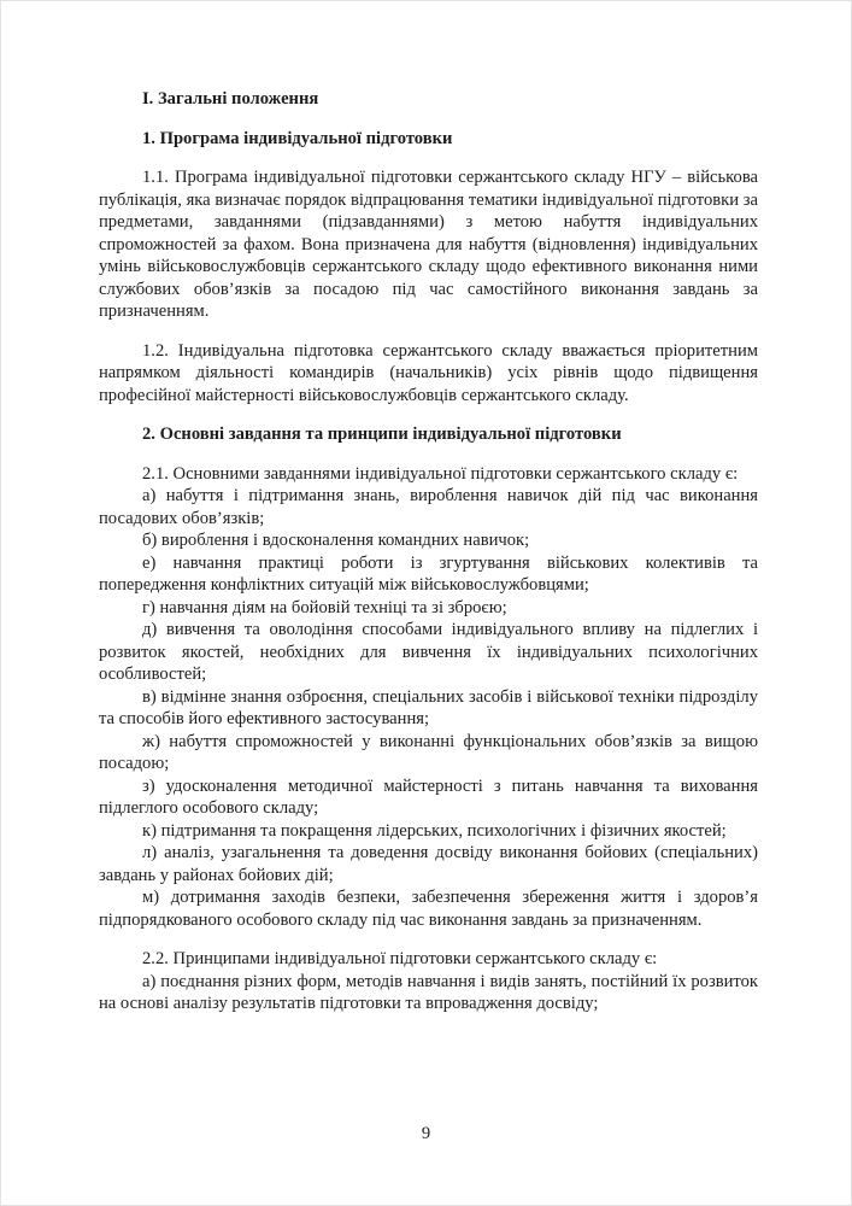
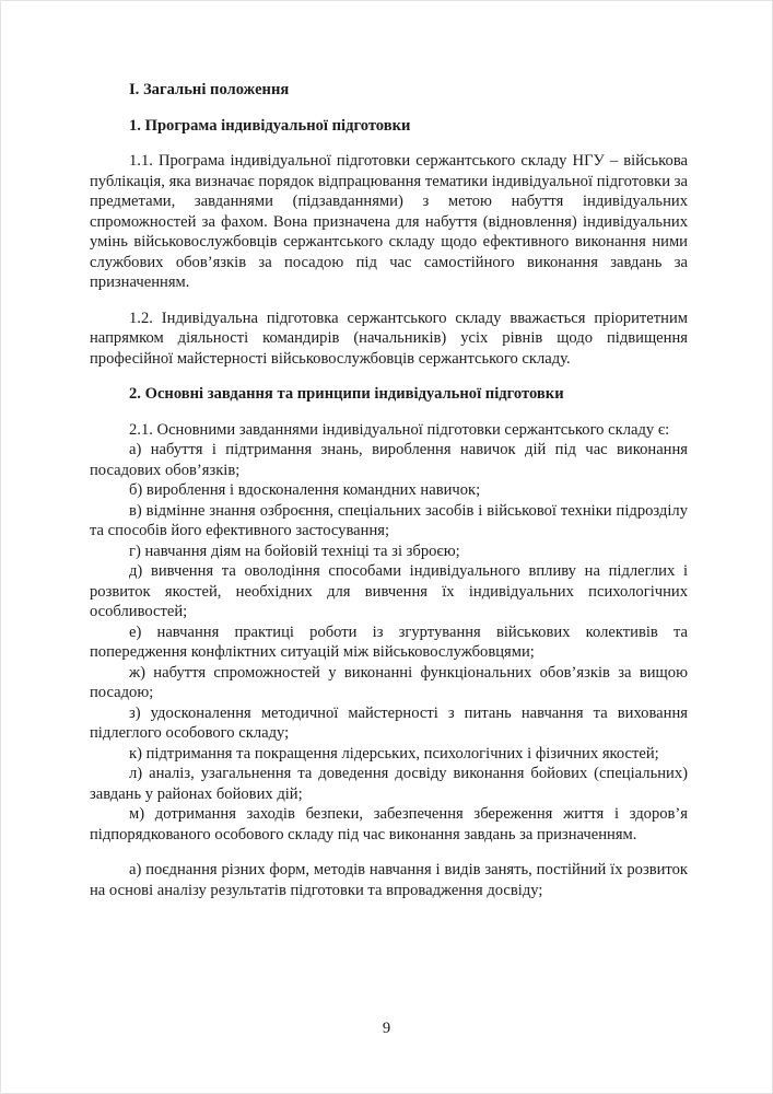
  І. Загальні положення
  1. Програма індивідуальної підготовки
  1.1. Програма індивідуальної підготовки сержантського складу НГУ – військова публікація, яка визначає порядок відпрацювання тематики індивідуальної підготовки за предметами, завданнями (підзавданнями) з метою набуття індивідуальних спроможностей за фахом. Вона призначена для набуття (відновлення) індивідуальних умінь військовослужбовців сержантського складу щодо ефективного виконання ними службових обов’язків за посадою під час самостійного виконання завдань за призначенням.
  1.2. Індивідуальна підготовка сержантського складу вважається пріоритетним напрямком діяльності командирів (начальників) усіх рівнів щодо підвищення професійної майстерності військовослужбовців сержантського складу.
  2. Основні завдання та принципи індивідуальної підготовки
  2.1. Основними завданнями індивідуальної підготовки сержантського складу є:
  а) набуття і підтримання знань, вироблення навичок дій під час виконання посадових обов’язків;
  б) вироблення і вдосконалення командних навичок;
- е) навчання практиці роботи із згуртування військових колективів та попередження конфліктних ситуацій між військовослужбовцями;
+ в) відмінне знання озброєння, спеціальних засобів і військової техніки підрозділу та способів його ефективного застосування;
  г) навчання діям на бойовій техніці та зі зброєю;
  д) вивчення та оволодіння способами індивідуального впливу на підлеглих і розвиток якостей, необхідних для вивчення їх індивідуальних психологічних особливостей;
- в) відмінне знання озброєння, спеціальних засобів і військової техніки підрозділу та способів його ефективного застосування;
+ е) навчання практиці роботи із згуртування військових колективів та попередження конфліктних ситуацій між військовослужбовцями;
  ж) набуття спроможностей у виконанні функціональних обов’язків за вищою посадою;
  з) удосконалення методичної майстерності з питань навчання та виховання підлеглого особового складу;
  к) підтримання та покращення лідерських, психологічних і фізичних якостей;
  л) аналіз, узагальнення та доведення досвіду виконання бойових (спеціальних) завдань у районах бойових дій;
  м) дотримання заходів безпеки, забезпечення збереження життя і здоров’я підпорядкованого особового складу під час виконання завдань за призначенням.
- 2.2. Принципами індивідуальної підготовки сержантського складу є:
  а) поєднання різних форм, методів навчання і видів занять, постійний їх розвиток на основі аналізу результатів підготовки та впровадження досвіду;
  9
